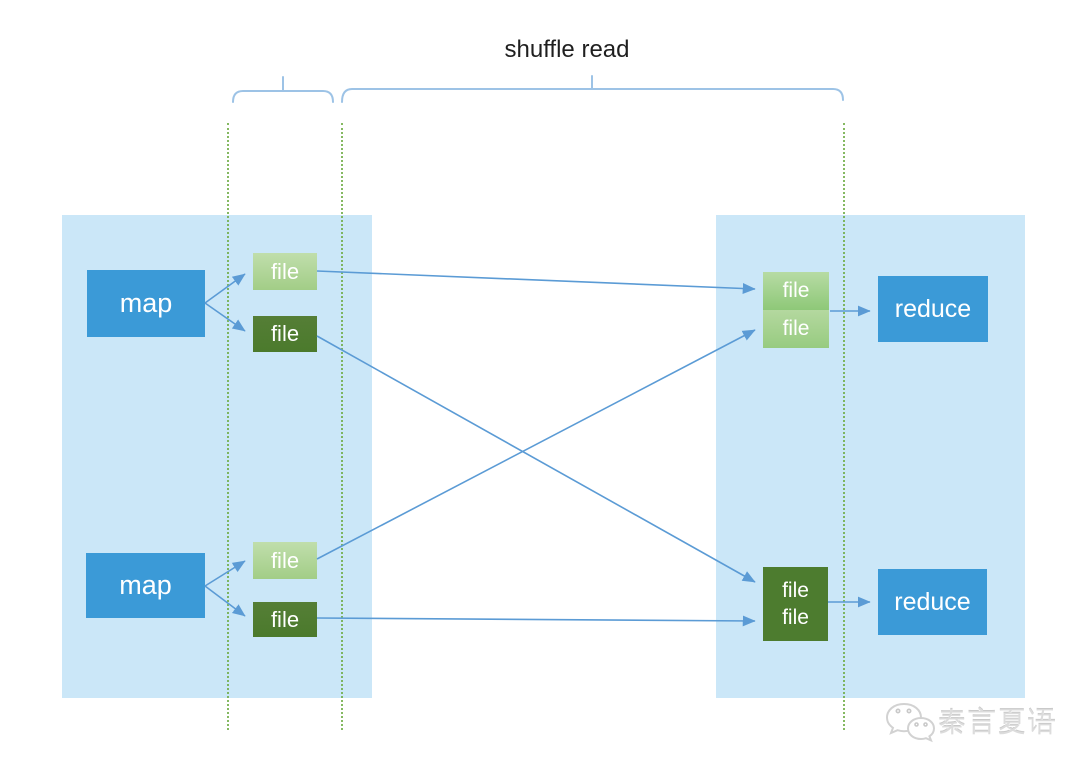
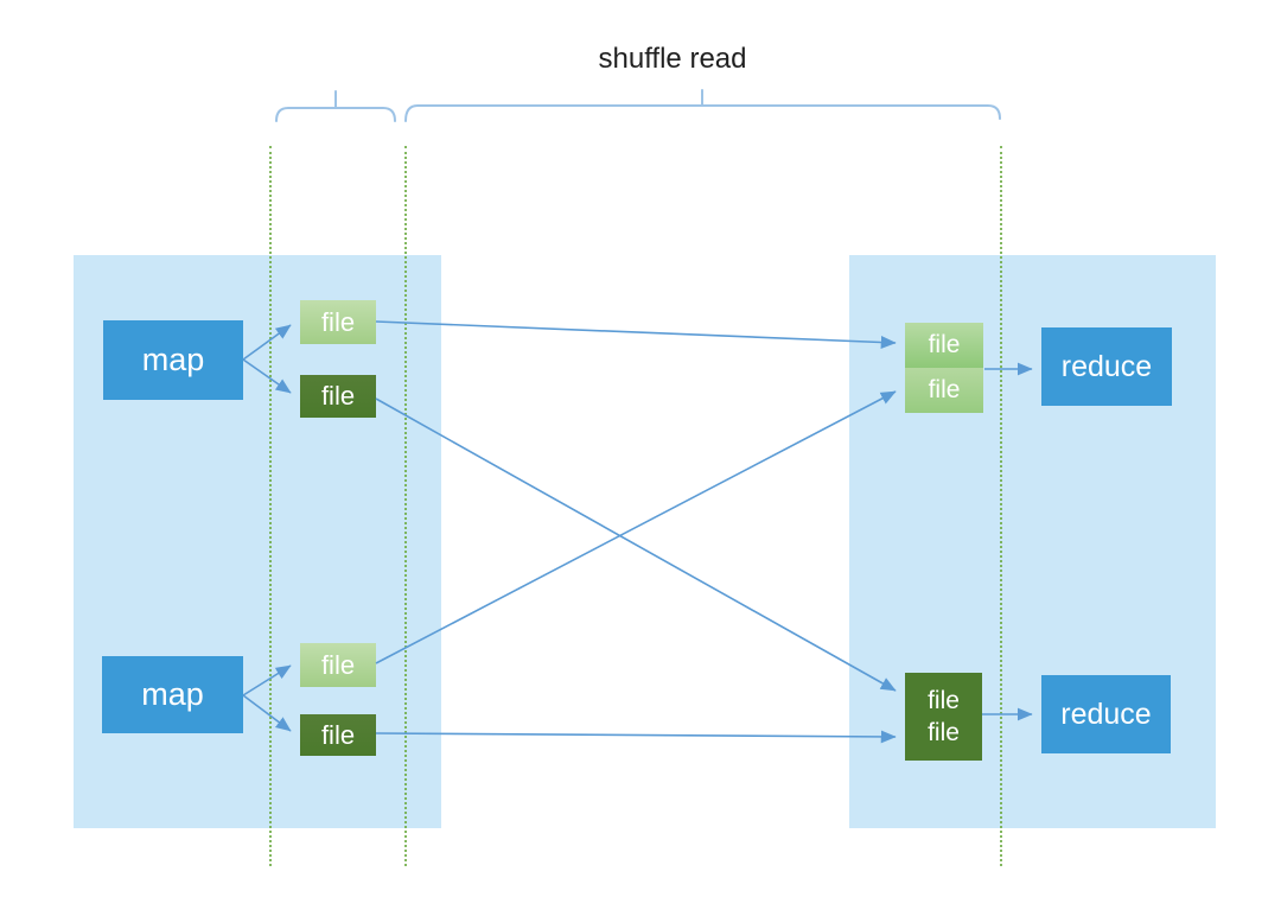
  shuffle read
  map
  map
  file
  file
  file
  file
  file
  file
  file
  file
  reduce
  reduce
- 秦言夏语
